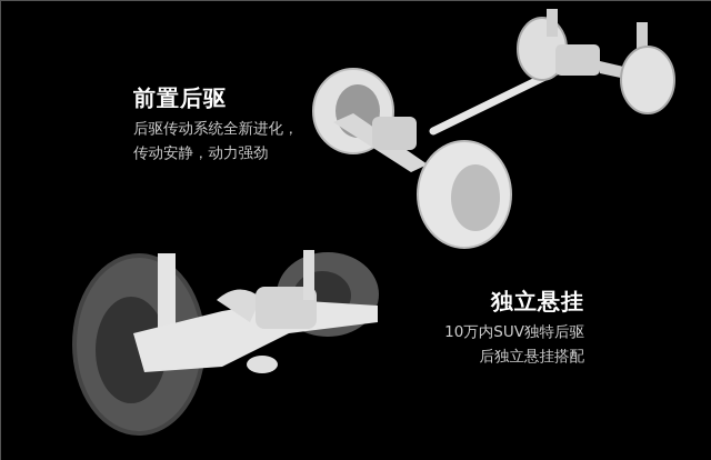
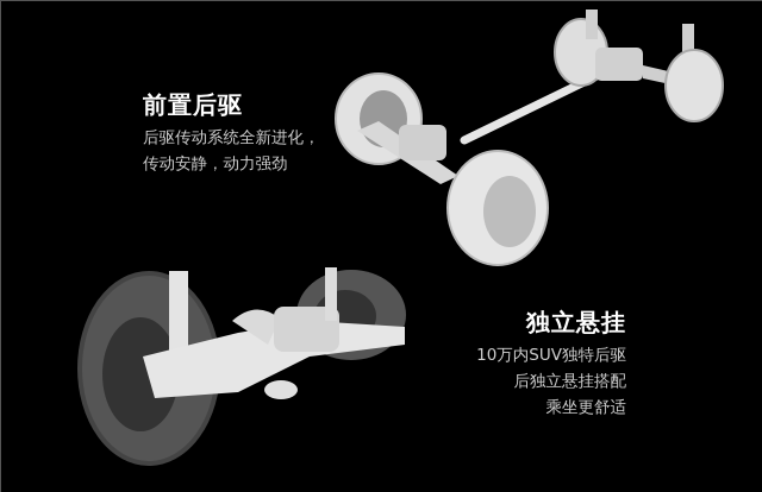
  前置后驱
  后驱传动系统全新进化，
  传动安静，动力强劲
  独立悬挂
  10万内SUV独特后驱
  后独立悬挂搭配
+ 乘坐更舒适
